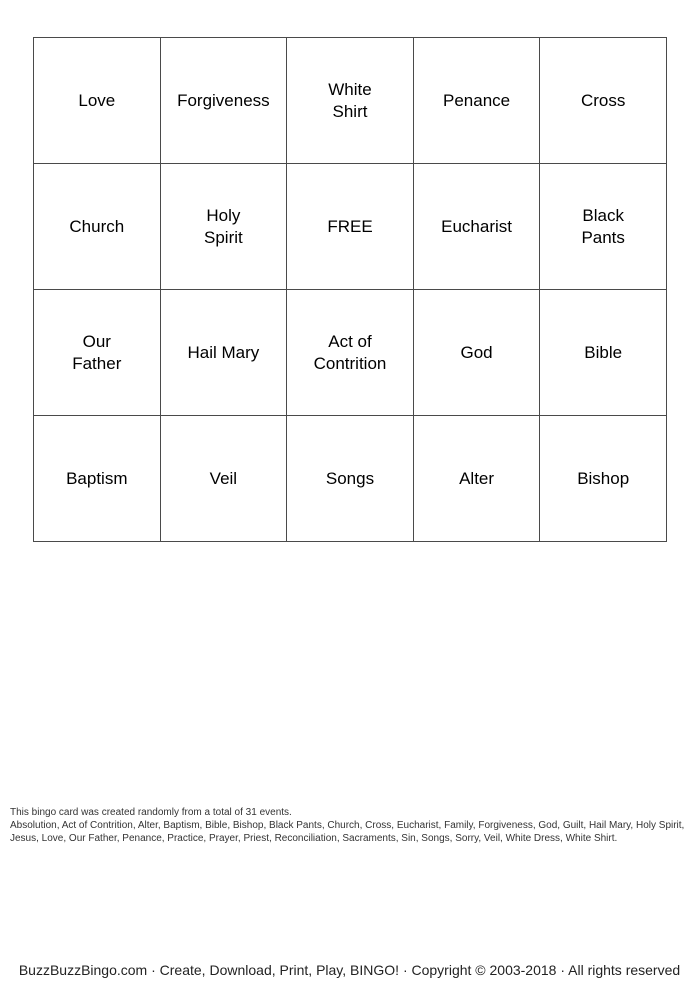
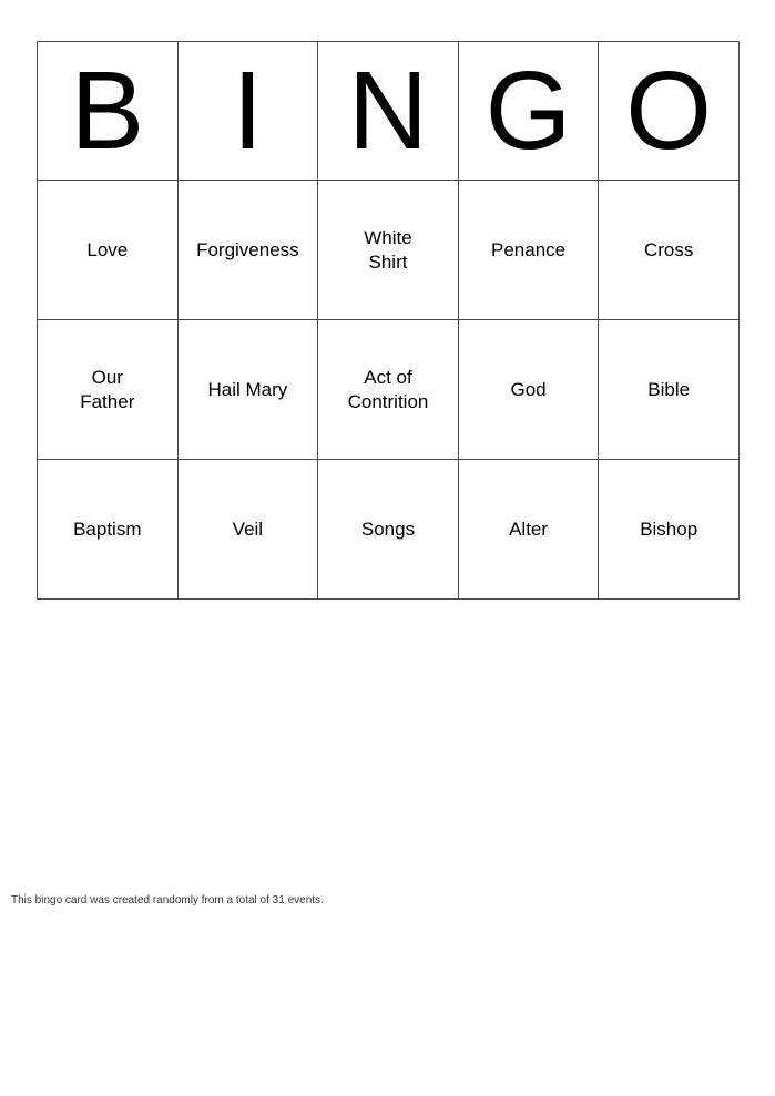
+ B	I	N	G	O
  Love	Forgiveness	White Shirt	Penance	Cross
- Church	Holy Spirit	FREE	Eucharist	Black Pants
  Our Father	Hail Mary	Act of Contrition	God	Bible
  Baptism	Veil	Songs	Alter	Bishop
  This bingo card was created randomly from a total of 31 events.
- Absolution, Act of Contrition, Alter, Baptism, Bible, Bishop, Black Pants, Church, Cross, Eucharist, Family, Forgiveness, God, Guilt, Hail Mary, Holy Spirit, Jesus, Love, Our Father, Penance, Practice, Prayer, Priest, Reconciliation, Sacraments, Sin, Songs, Sorry, Veil, White Dress, White Shirt.
- BuzzBuzzBingo.com · Create, Download, Print, Play, BINGO! · Copyright © 2003-2018 · All rights reserved
